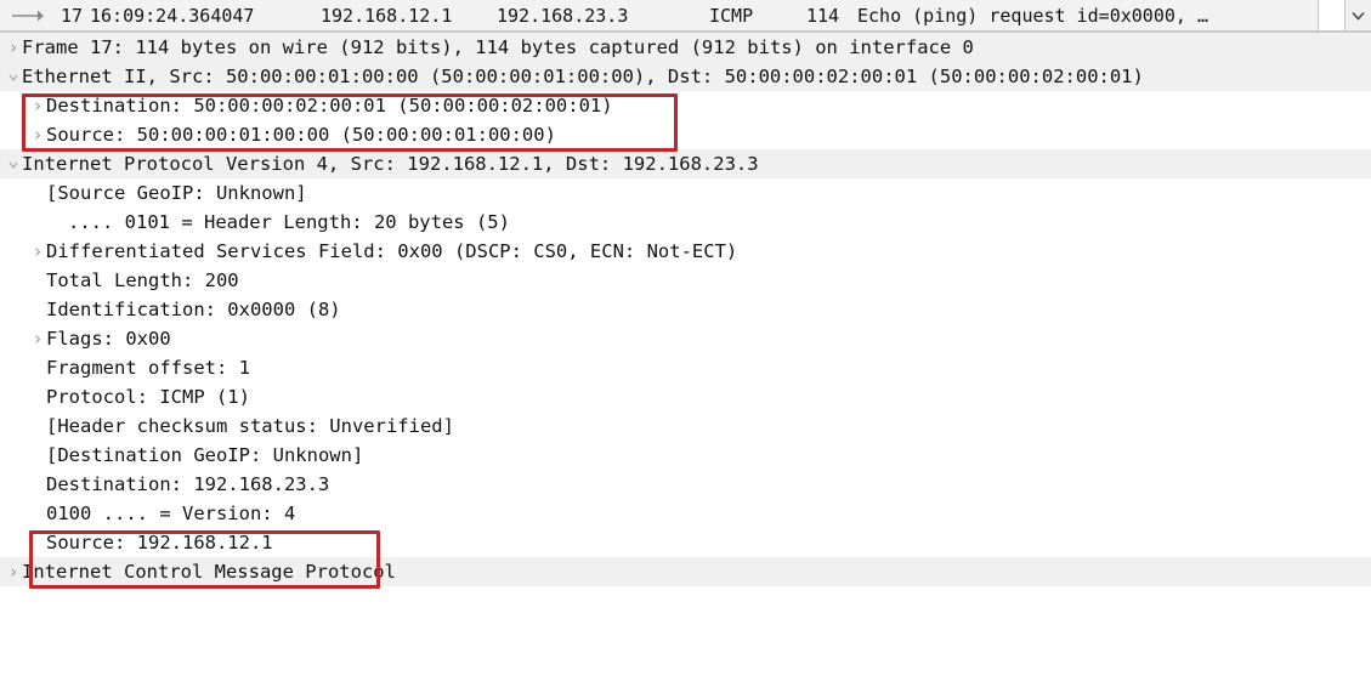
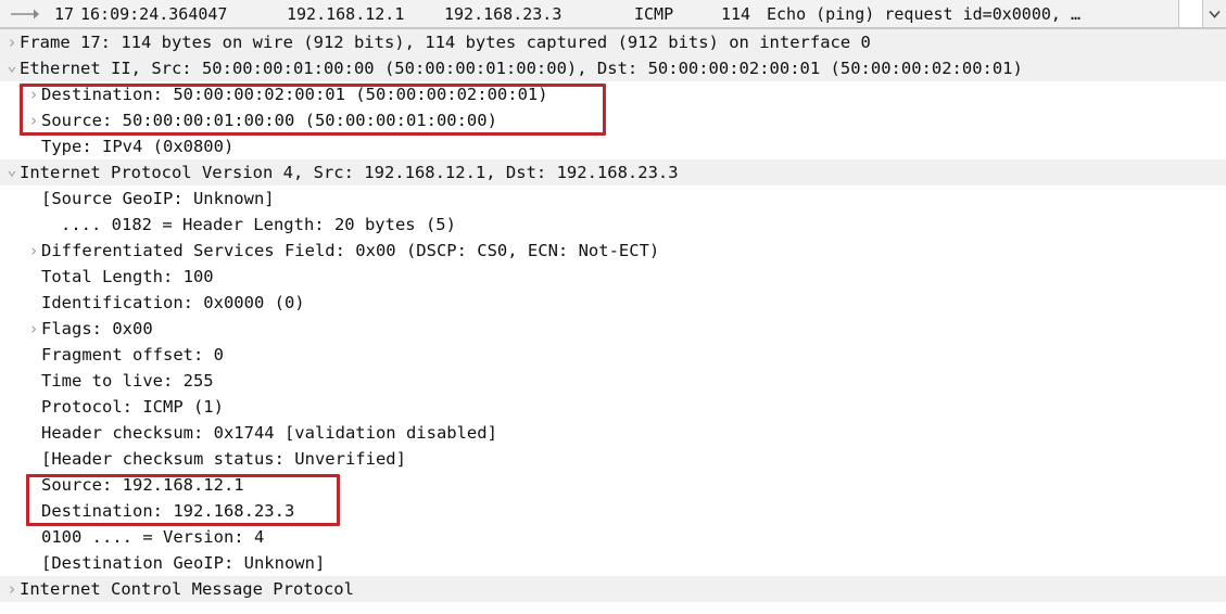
  17
  16:09:24.364047
  192.168.12.1
  192.168.23.3
  ICMP
  114
  Echo (ping) request id=0x0000, …
  › Frame 17: 114 bytes on wire (912 bits), 114 bytes captured (912 bits) on interface 0
  ⌄ Ethernet II, Src: 50:00:00:01:00:00 (50:00:00:01:00:00), Dst: 50:00:00:02:00:01 (50:00:00:02:00:01)
  › Destination: 50:00:00:02:00:01 (50:00:00:02:00:01)
  › Source: 50:00:00:01:00:00 (50:00:00:01:00:00)
+ Type: IPv4 (0x0800)
  ⌄ Internet Protocol Version 4, Src: 192.168.12.1, Dst: 192.168.23.3
  [Source GeoIP: Unknown]
- .... 0101 = Header Length: 20 bytes (5)
+ .... 0182 = Header Length: 20 bytes (5)
  › Differentiated Services Field: 0x00 (DSCP: CS0, ECN: Not-ECT)
- Total Length: 200
+ Total Length: 100
- Identification: 0x0000 (8)
+ Identification: 0x0000 (0)
  › Flags: 0x00
- Fragment offset: 1
+ Fragment offset: 0
+ Time to live: 255
  Protocol: ICMP (1)
+ Header checksum: 0x1744 [validation disabled]
  [Header checksum status: Unverified]
- [Destination GeoIP: Unknown]
+ Source: 192.168.12.1
  Destination: 192.168.23.3
  0100 .... = Version: 4
- Source: 192.168.12.1
+ [Destination GeoIP: Unknown]
  › Internet Control Message Protocol
